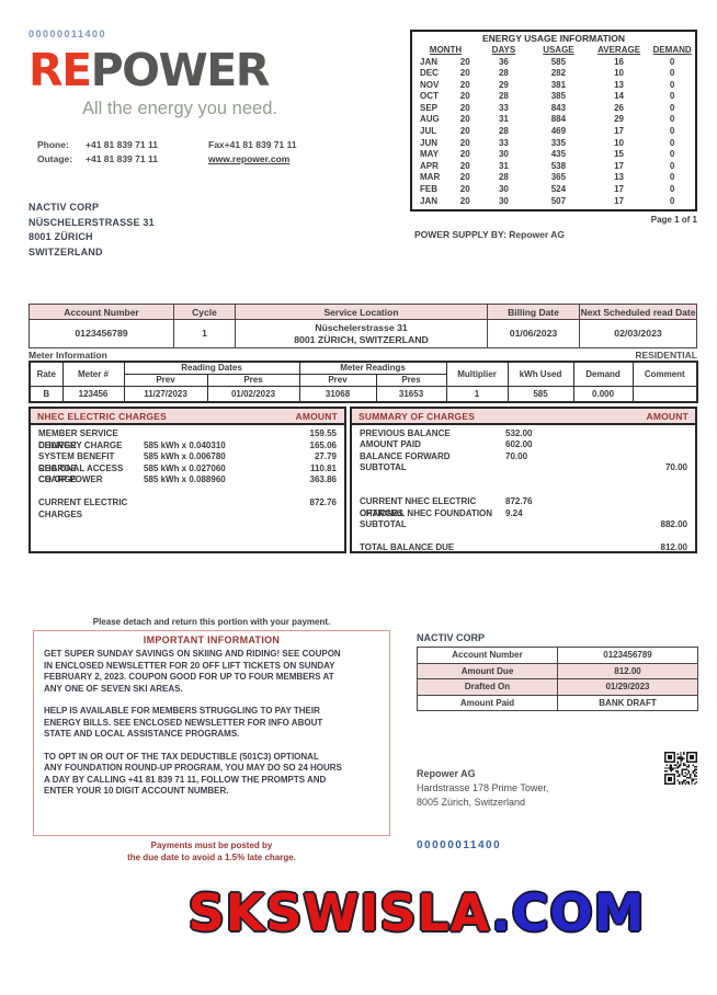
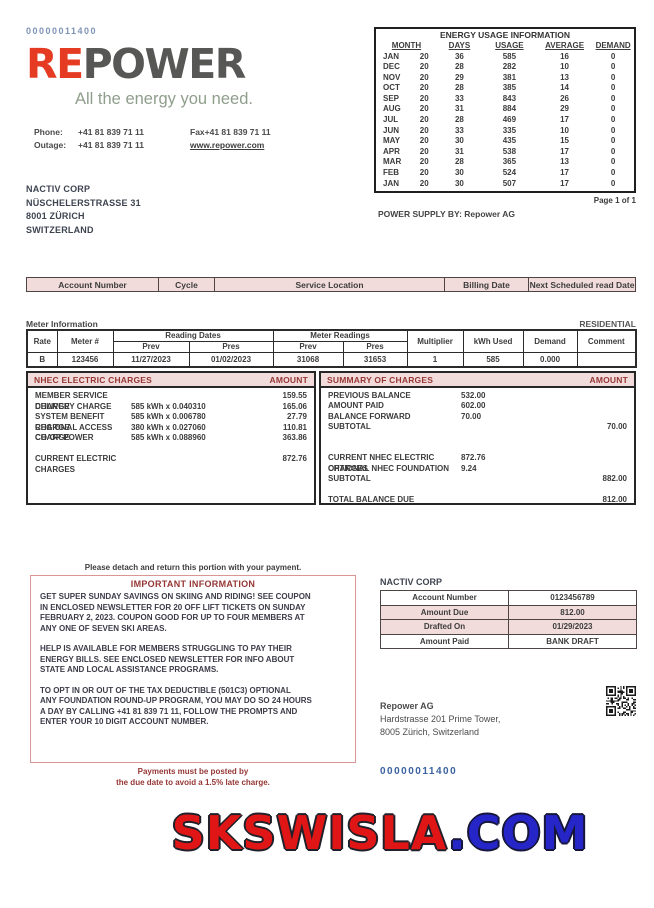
  00000011400
  REPOWER
  All the energy you need.
  Phone:
  +41 81 839 71 11
  Fax+41 81 839 71 11
  Outage:
  +41 81 839 71 11
  www.repower.com
  NACTIV CORP
  NÜSCHELERSTRASSE 31
  8001 ZÜRICH
  SWITZERLAND
  ENERGY USAGE INFORMATION
  MONTH	DAYS	USAGE	AVERAGE	DEMAND
  JAN	20	36	585	16	0
  DEC	20	28	282	10	0
  NOV	20	29	381	13	0
  OCT	20	28	385	14	0
  SEP	20	33	843	26	0
  AUG	20	31	884	29	0
  JUL	20	28	469	17	0
  JUN	20	33	335	10	0
  MAY	20	30	435	15	0
  APR	20	31	538	17	0
  MAR	20	28	365	13	0
  FEB	20	30	524	17	0
  JAN	20	30	507	17	0
  Page 1 of 1
  POWER SUPPLY BY: Repower AG
  Account Number	Cycle	Service Location	Billing Date	Next Scheduled read Date
- 0123456789	1	Nüschelerstrasse 31 8001 ZÜRICH, SWITZERLAND	01/06/2023	02/03/2023
  Meter Information
  RESIDENTIAL
  Rate	Meter #	Reading Dates	Meter Readings	Multiplier	kWh Used	Demand	Comment
  Prev	Pres	Prev	Pres
  B	123456	11/27/2023	01/02/2023	31068	31653	1	585	0.000
  NHEC ELECTRIC CHARGES
  AMOUNT
  MEMBER SERVICE CHARGE
  159.55
  DELIVERY CHARGE
  585 kWh x 0.040310
  165.06
  SYSTEM BENEFIT CHARGE
  585 kWh x 0.006780
  27.79
  REGIONAL ACCESS CHARGE
- 585 kWh x 0.027060
+ 380 kWh x 0.027060
  110.81
  CO-OP POWER
  585 kWh x 0.088960
  363.86
  CURRENT ELECTRIC CHARGES
  872.76
  SUMMARY OF CHARGES
  AMOUNT
  PREVIOUS BALANCE
  532.00
  AMOUNT PAID
  602.00
  BALANCE FORWARD
  70.00
  SUBTOTAL
  70.00
  CURRENT NHEC ELECTRIC CHARGES
  872.76
  OPTIONAL NHEC FOUNDATION
  9.24
  SUBTOTAL
  882.00
  TOTAL BALANCE DUE
  812.00
  Please detach and return this portion with your payment.
  IMPORTANT INFORMATION
  GET SUPER SUNDAY SAVINGS ON SKIING AND RIDING! SEE COUPON
  IN ENCLOSED NEWSLETTER FOR 20 OFF LIFT TICKETS ON SUNDAY
  FEBRUARY 2, 2023. COUPON GOOD FOR UP TO FOUR MEMBERS AT
  ANY ONE OF SEVEN SKI AREAS.
  HELP IS AVAILABLE FOR MEMBERS STRUGGLING TO PAY THEIR
  ENERGY BILLS. SEE ENCLOSED NEWSLETTER FOR INFO ABOUT
  STATE AND LOCAL ASSISTANCE PROGRAMS.
  TO OPT IN OR OUT OF THE TAX DEDUCTIBLE (501C3) OPTIONAL
  ANY FOUNDATION ROUND-UP PROGRAM, YOU MAY DO SO 24 HOURS
  A DAY BY CALLING +41 81 839 71 11, FOLLOW THE PROMPTS AND
  ENTER YOUR 10 DIGIT ACCOUNT NUMBER.
  Payments must be posted by
  the due date to avoid a 1.5% late charge.
  NACTIV CORP
  Account Number	0123456789
  Amount Due	812.00
  Drafted On	01/29/2023
  Amount Paid	BANK DRAFT
  Repower AG
- Hardstrasse 178 Prime Tower,
+ Hardstrasse 201 Prime Tower,
  8005 Zürich, Switzerland
  00000011400
  SKSWISLA.COM
